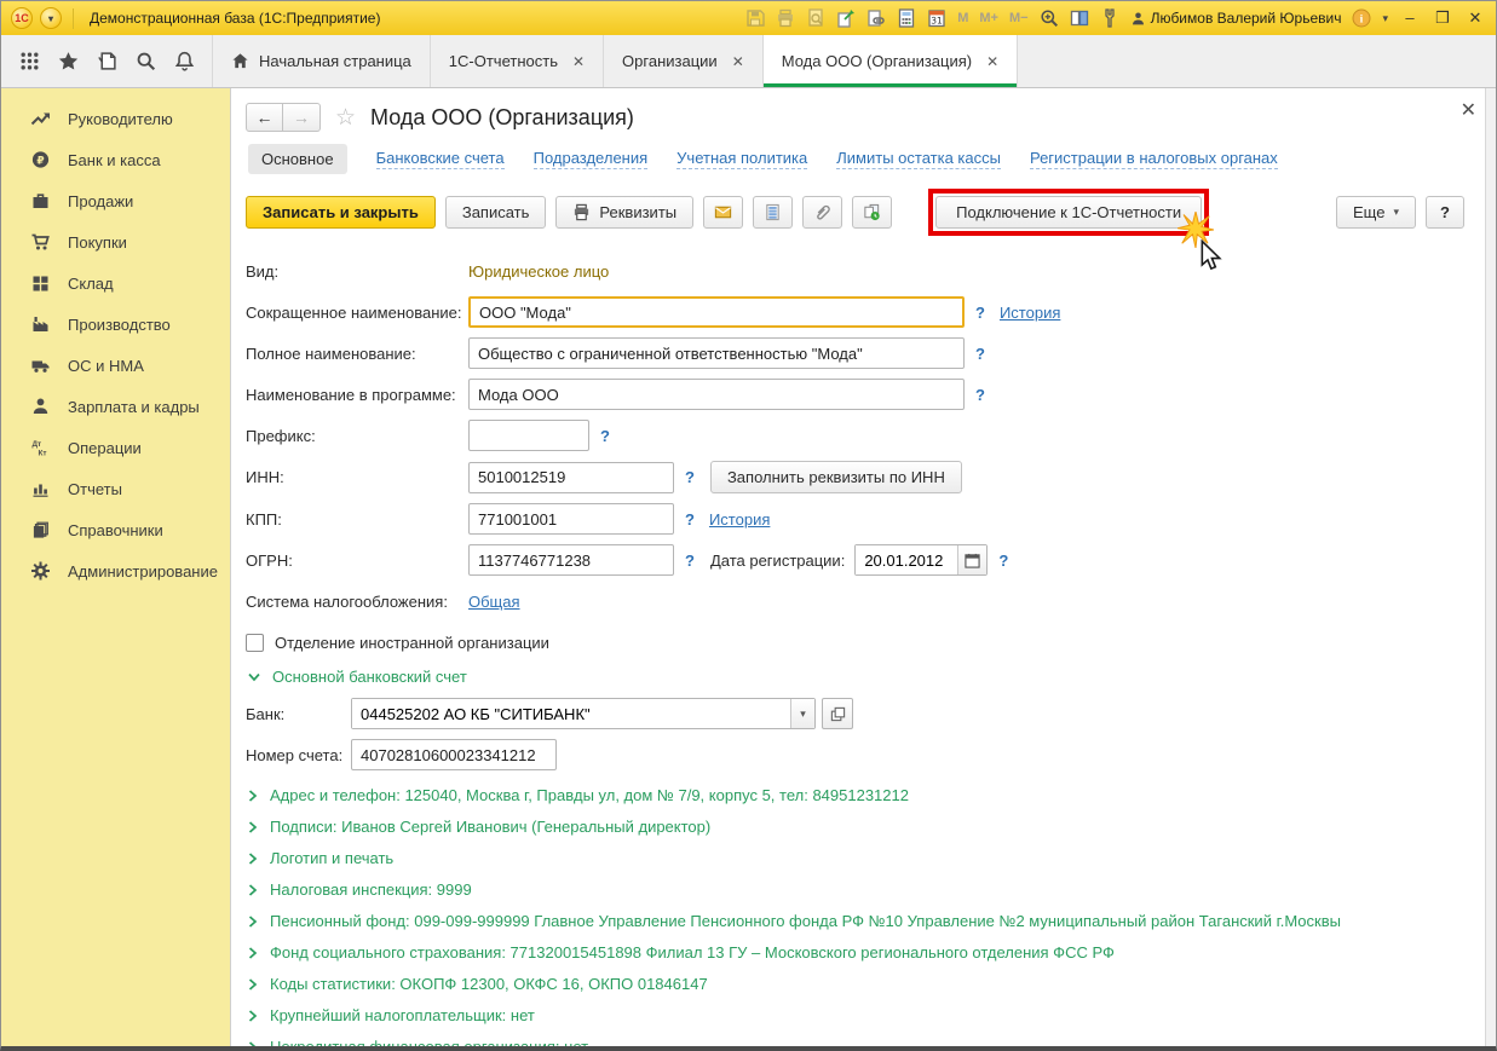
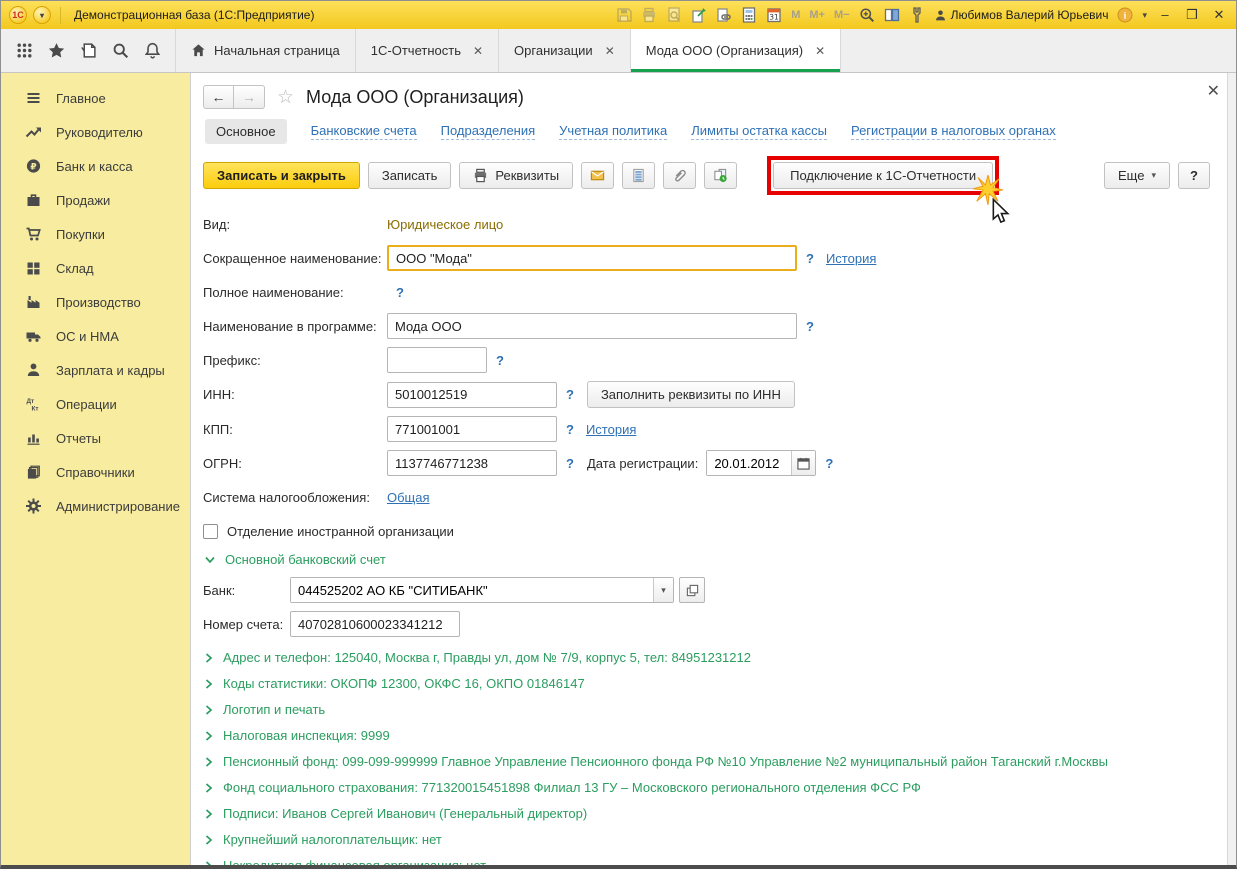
  1С
  ▾
  Демонстрационная база (1С:Предприятие)
  31
  M
  M+
  M−
  Любимов Валерий Юрьевич
  i
  ▾
  –
  ❒
  ✕
  Начальная страница
  1С-Отчетность
  ✕
  Организации
  ✕
  Мода ООО (Организация)
  ✕
+ Главное
  Руководителю
  ₽
  Банк и касса
  Продажи
  Покупки
  Склад
  Производство
  ОС и НМА
  Зарплата и кадры
  Операции
  Отчеты
  Справочники
  Администрирование
  ✕
  ←
  →
  ☆
  Мода ООО (Организация)
  Основное
  Банковские счета
  Подразделения
  Учетная политика
  Лимиты остатка кассы
  Регистрации в налоговых органах
  Записать и закрыть
  Записать
  Реквизиты
  Подключение к 1С-Отчетности
  Еще
  ▾
  ?
  Вид:
  Юридическое лицо
  Сокращенное наименование:
  ООО "Мода"
  ?
  История
  Полное наименование:
- Общество с ограниченной ответственностью "Мода"
  ?
  Наименование в программе:
  Мода ООО
  ?
  Префикс:
  ?
  ИНН:
  5010012519
  ?
  Заполнить реквизиты по ИНН
  КПП:
  771001001
  ?
  История
  ОГРН:
  1137746771238
  ?
  Дата регистрации:
  20.01.2012
  ?
  Система налогообложения:
  Общая
  Отделение иностранной организации
  Основной банковский счет
  Банк:
  044525202 АО КБ "СИТИБАНК"
  ▾
  Номер счета:
  40702810600023341212
  Адрес и телефон: 125040, Москва г, Правды ул, дом № 7/9, корпус 5, тел: 84951231212
- Подписи: Иванов Сергей Иванович (Генеральный директор)
+ Коды статистики: ОКОПФ 12300, ОКФС 16, ОКПО 01846147
  Логотип и печать
  Налоговая инспекция: 9999
  Пенсионный фонд: 099-099-999999 Главное Управление Пенсионного фонда РФ №10 Управление №2 муниципальный район Таганский г.Москвы
  Фонд социального страхования: 771320015451898 Филиал 13 ГУ – Московского регионального отделения ФСС РФ
- Коды статистики: ОКОПФ 12300, ОКФС 16, ОКПО 01846147
+ Подписи: Иванов Сергей Иванович (Генеральный директор)
  Крупнейший налогоплательщик: нет
